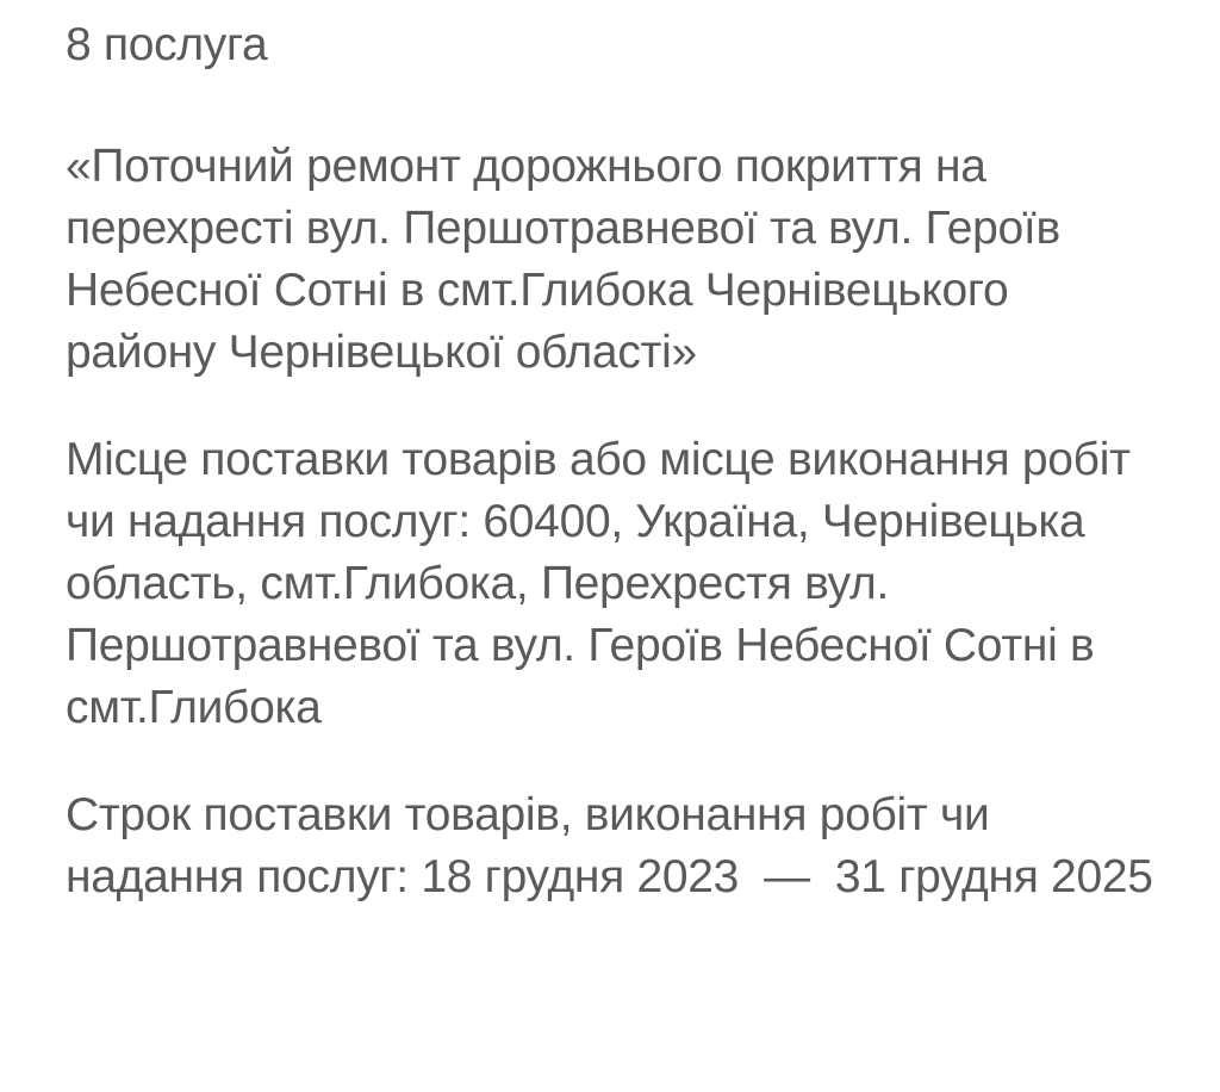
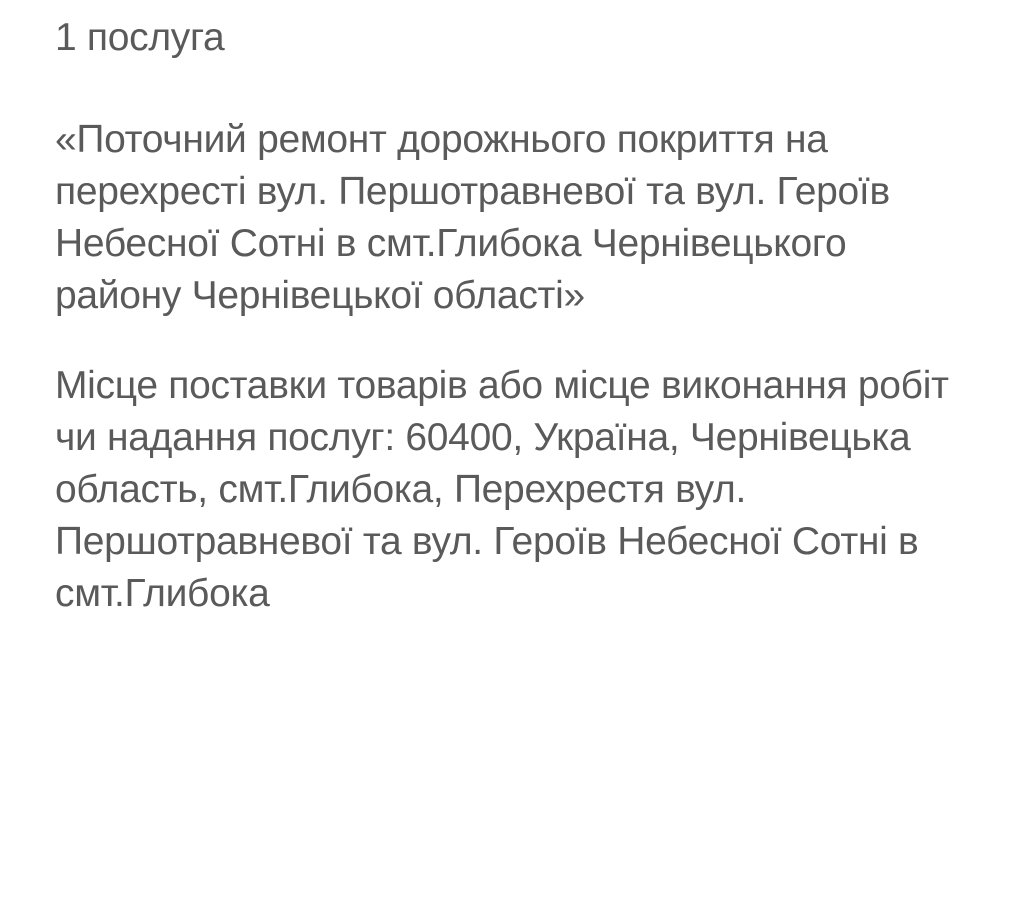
- 8 послуга
+ 1 послуга
  «Поточний ремонт дорожнього покриття на
  перехресті вул. Першотравневої та вул. Героїв
  Небесної Сотні в смт.Глибока Чернівецького
  району Чернівецької області»
  Місце поставки товарів або місце виконання робіт
  чи надання послуг: 60400, Україна, Чернівецька
  область, смт.Глибока, Перехрестя вул.
  Першотравневої та вул. Героїв Небесної Сотні в
  смт.Глибока
- Строк поставки товарів, виконання робіт чи
- надання послуг: 18 грудня 2023 — 31 грудня 2025
